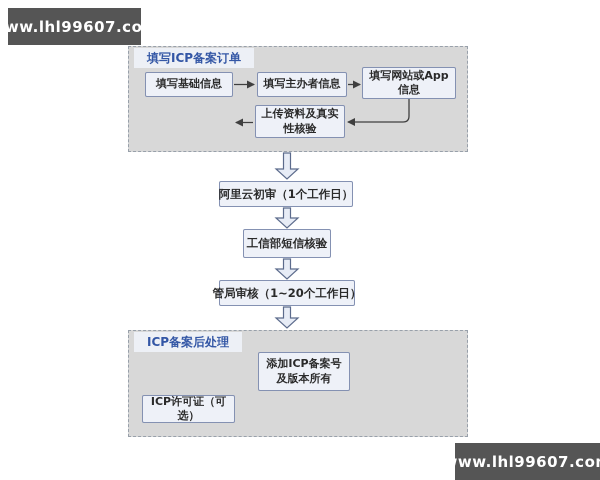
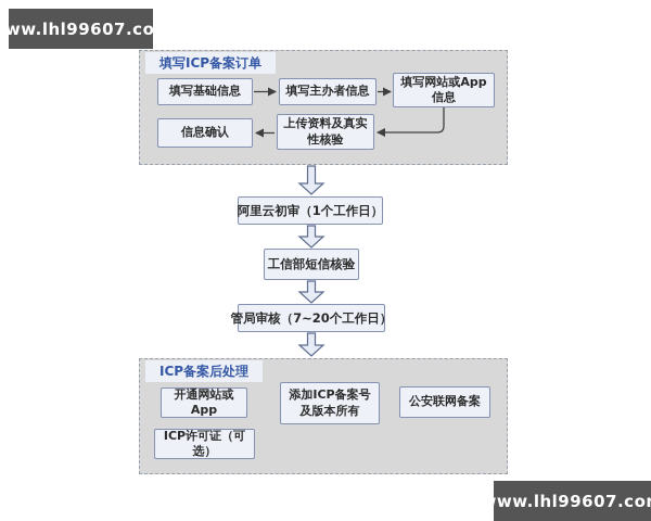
  ww.lhl99607.com
  www.lhl99607.co
  填写ICP备案订单
  ICP备案后处理
  填写基础信息
  填写主办者信息
  填写网站或App信息
  上传资料及真实性核验
+ 信息确认
  阿里云初审（1个工作日）
  工信部短信核验
- 管局审核（1~20个工作日）
+ 管局审核（7~20个工作日）
+ 开通网站或App
  添加ICP备案号及版本所有
+ 公安联网备案
  ICP许可证（可选）
